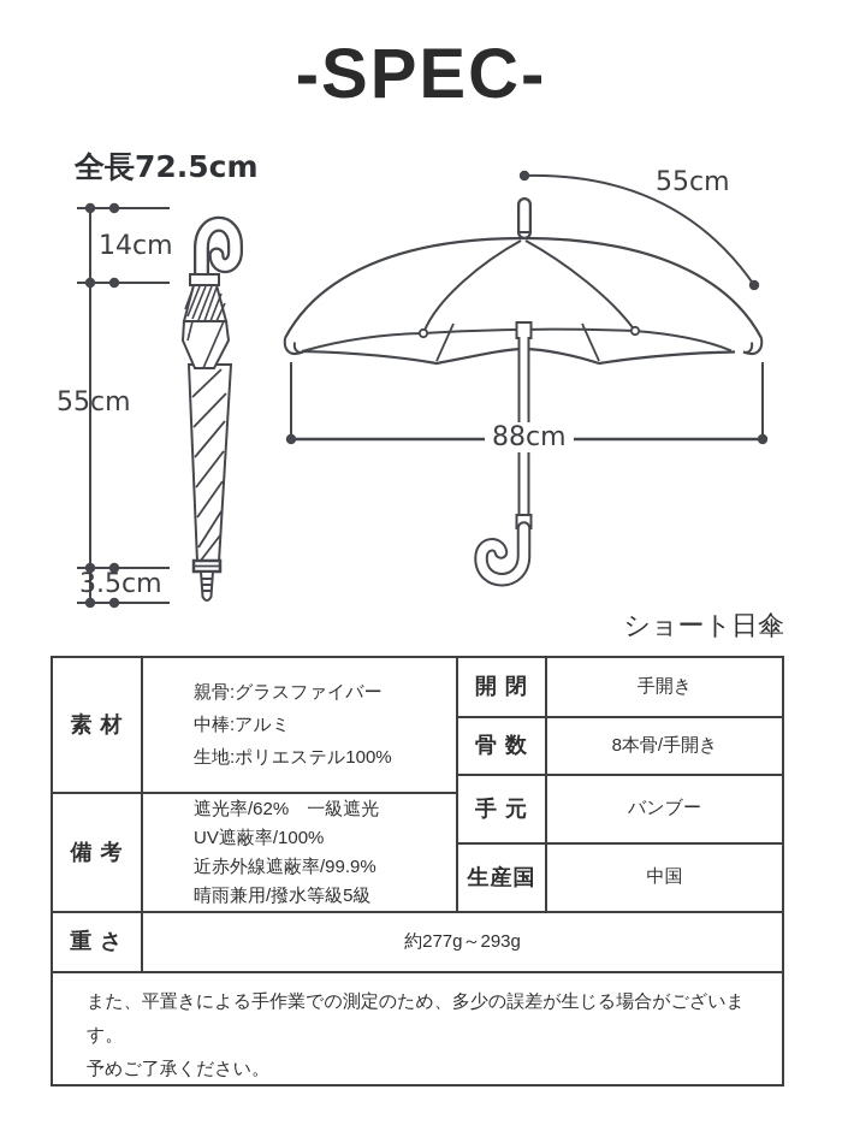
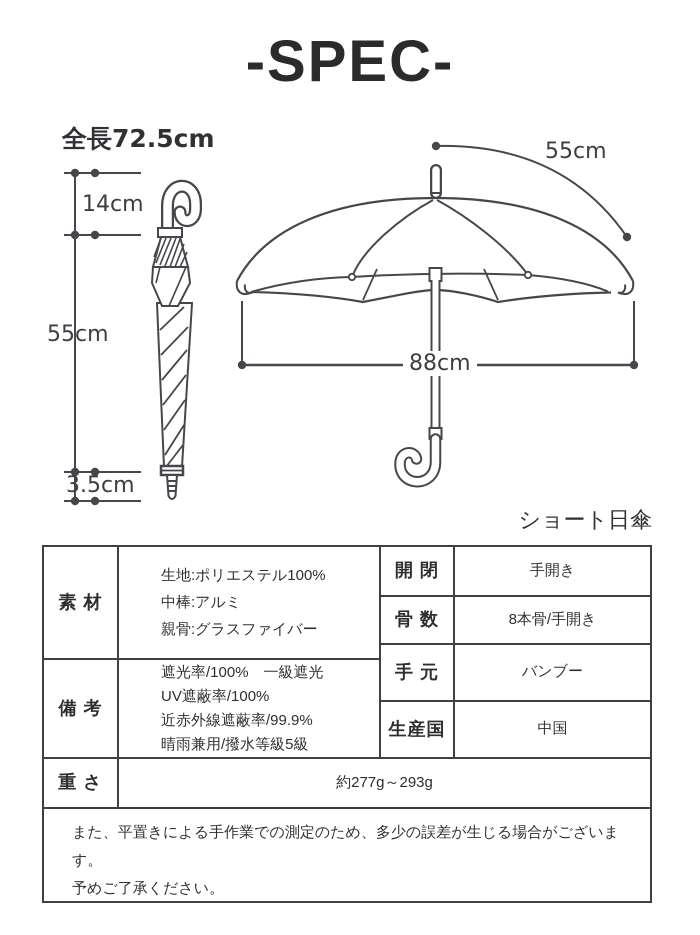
  -SPEC-
  全長72.5cm
  14cm
  55cm
  3.5cm
  55cm
  88cm
  ショート日傘
  素 材
- 親骨:グラスファイバー
+ 生地:ポリエステル100%
  中棒:アルミ
- 生地:ポリエステル100%
+ 親骨:グラスファイバー
  備 考
- 遮光率/62% 一級遮光
+ 遮光率/100% 一級遮光
  UV遮蔽率/100%
  近赤外線遮蔽率/99.9%
  晴雨兼用/撥水等級5級
  開 閉
  手開き
  骨 数
  8本骨/手開き
  手 元
  バンブー
  生産国
  中国
  重 さ
  約277g～293g
  また、平置きによる手作業での測定のため、多少の誤差が生じる場合がございます。
  予めご了承ください。
